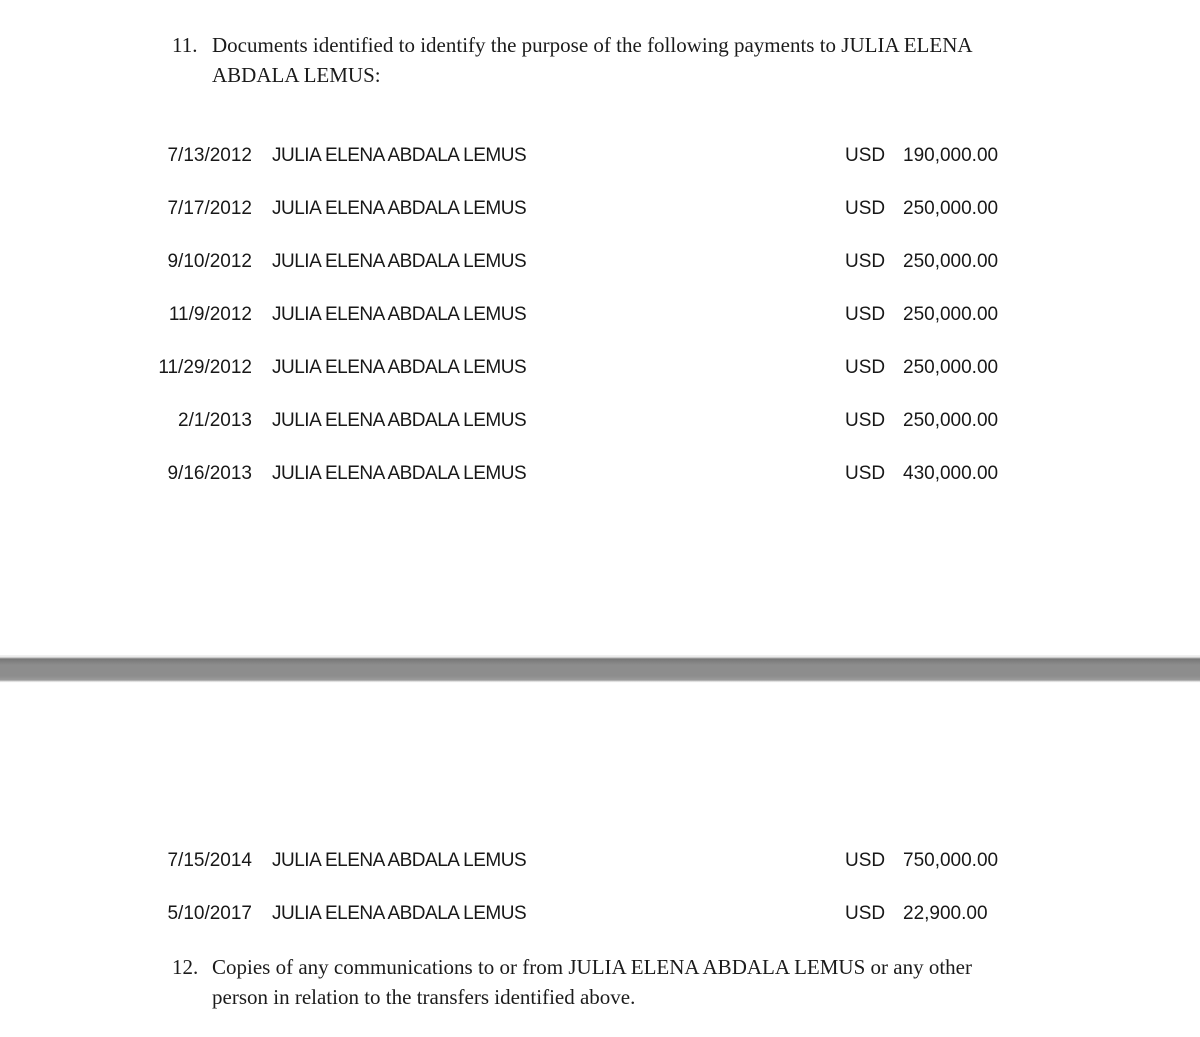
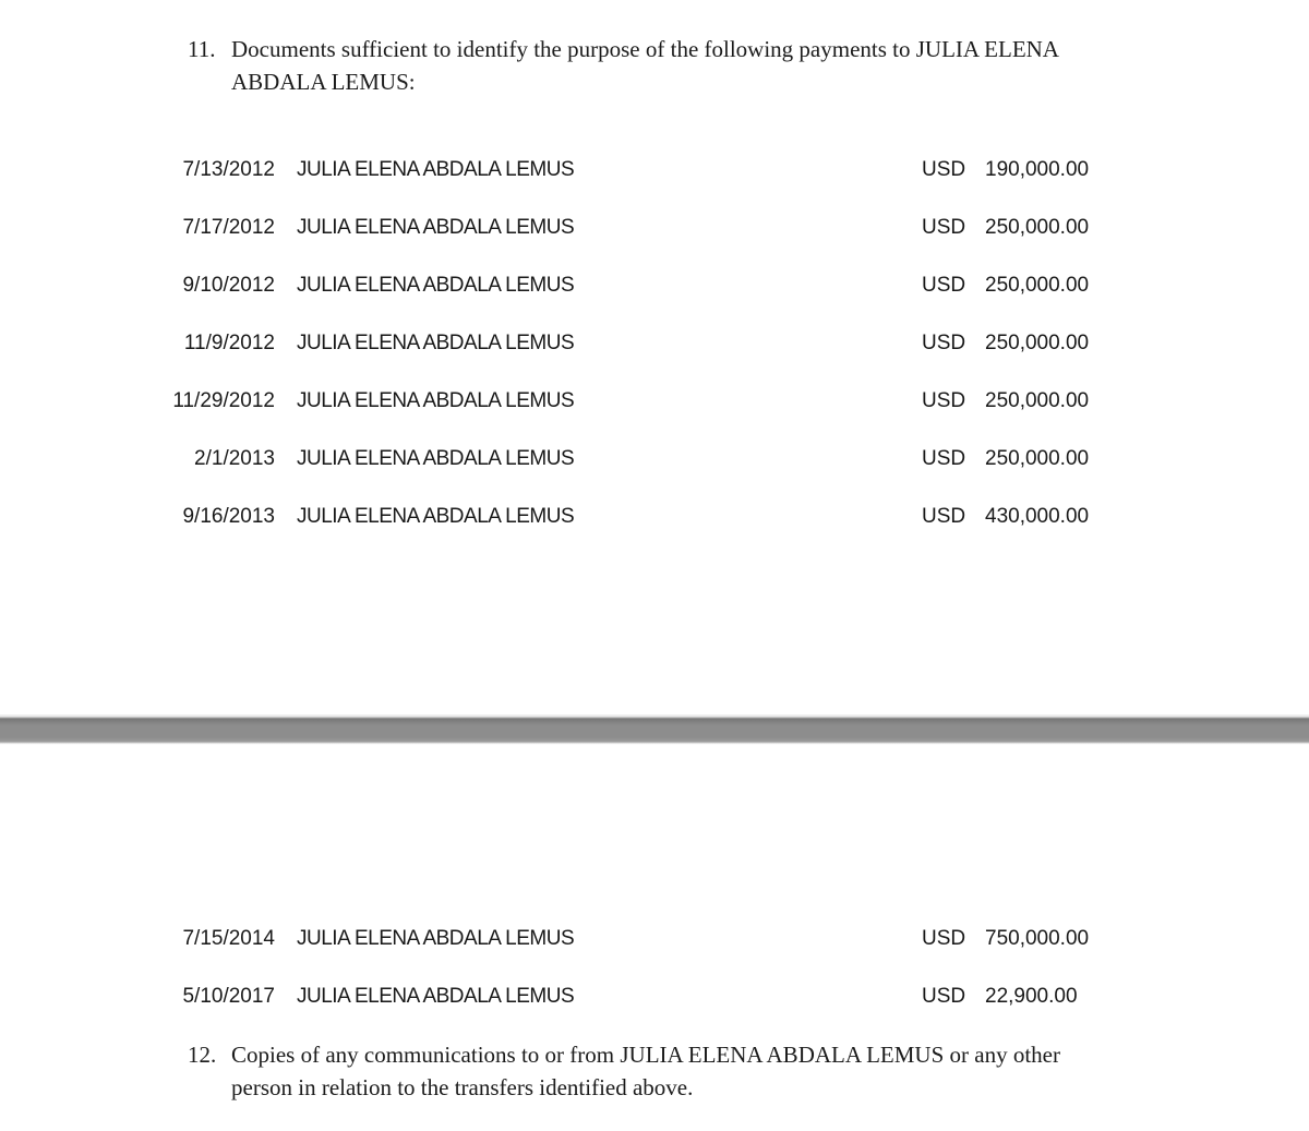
  11.
- Documents identified to identify the purpose of the following payments to JULIA ELENA ABDALA LEMUS:
+ Documents sufficient to identify the purpose of the following payments to JULIA ELENA ABDALA LEMUS:
  7/13/2012
  JULIA ELENA ABDALA LEMUS
  USD
  190,000.00
  7/17/2012
  JULIA ELENA ABDALA LEMUS
  USD
  250,000.00
  9/10/2012
  JULIA ELENA ABDALA LEMUS
  USD
  250,000.00
  11/9/2012
  JULIA ELENA ABDALA LEMUS
  USD
  250,000.00
  11/29/2012
  JULIA ELENA ABDALA LEMUS
  USD
  250,000.00
  2/1/2013
  JULIA ELENA ABDALA LEMUS
  USD
  250,000.00
  9/16/2013
  JULIA ELENA ABDALA LEMUS
  USD
  430,000.00
  7/15/2014
  JULIA ELENA ABDALA LEMUS
  USD
  750,000.00
  5/10/2017
  JULIA ELENA ABDALA LEMUS
  USD
  22,900.00
  12.
  Copies of any communications to or from JULIA ELENA ABDALA LEMUS or any other person in relation to the transfers identified above.
